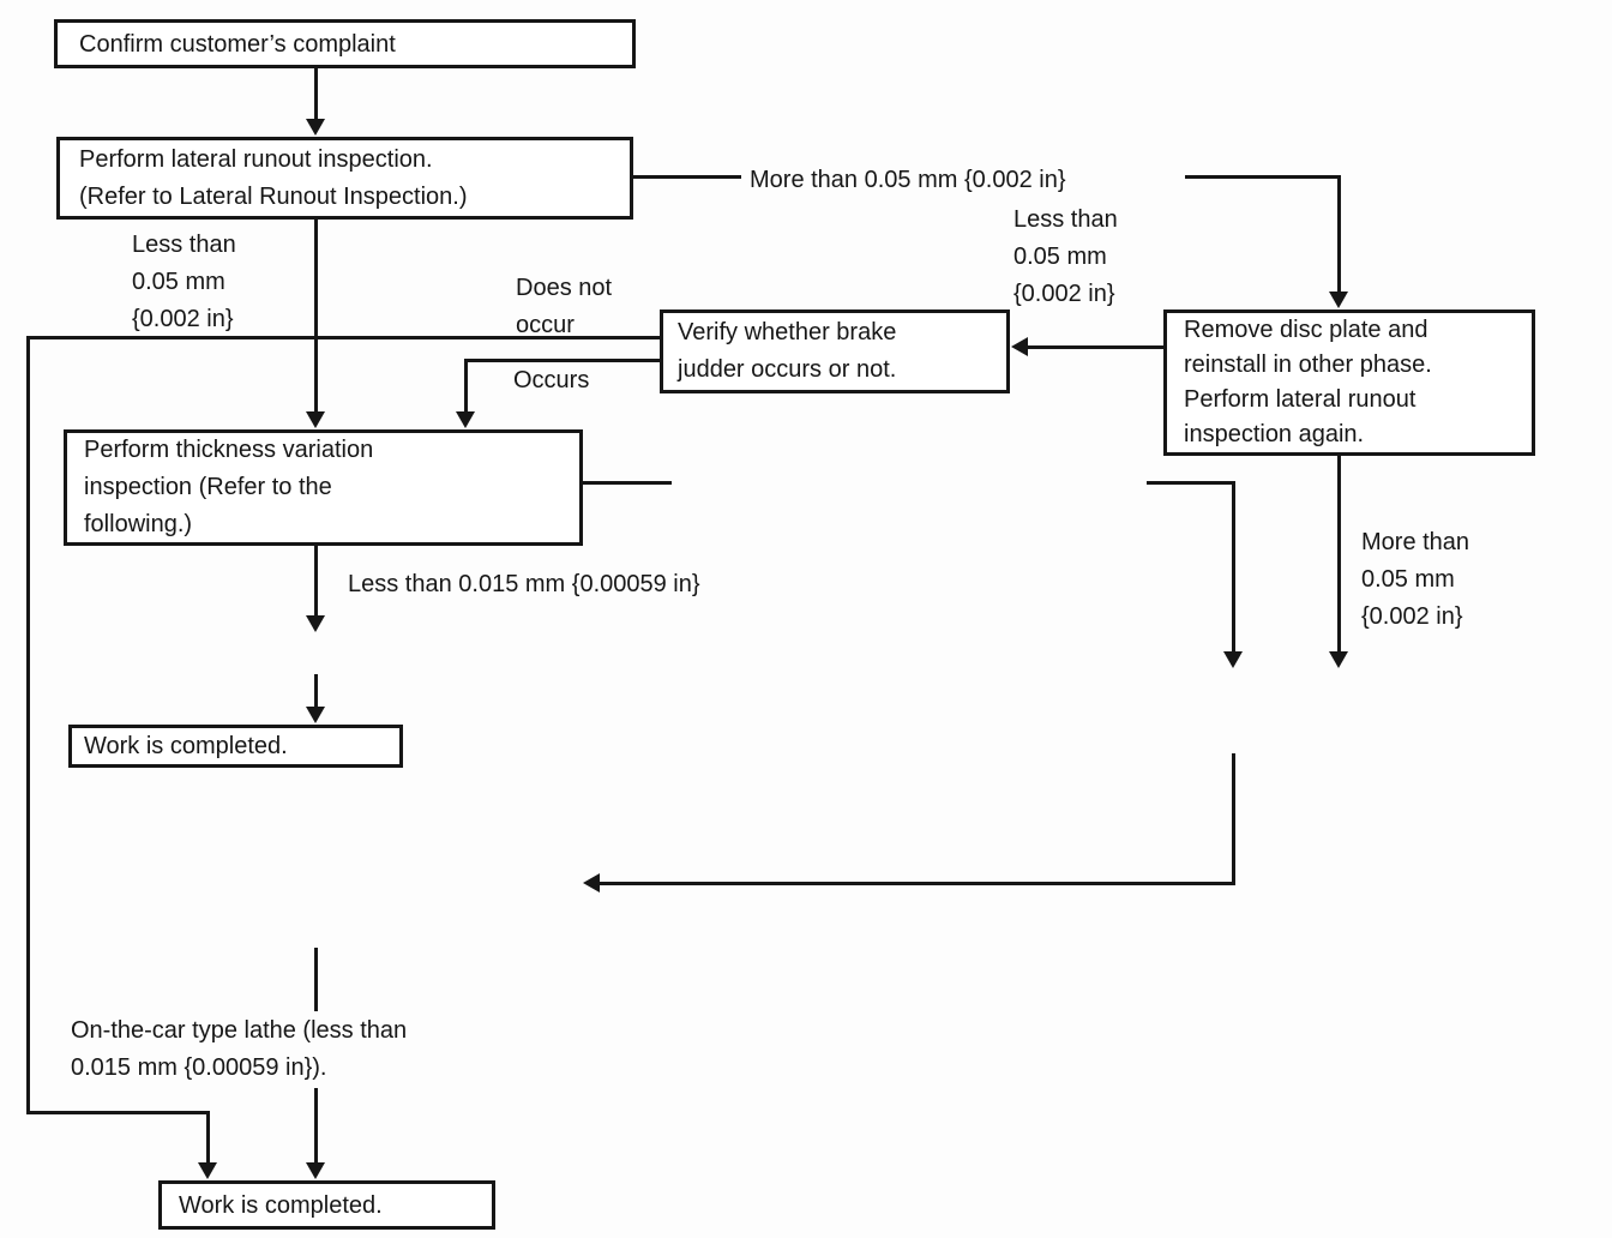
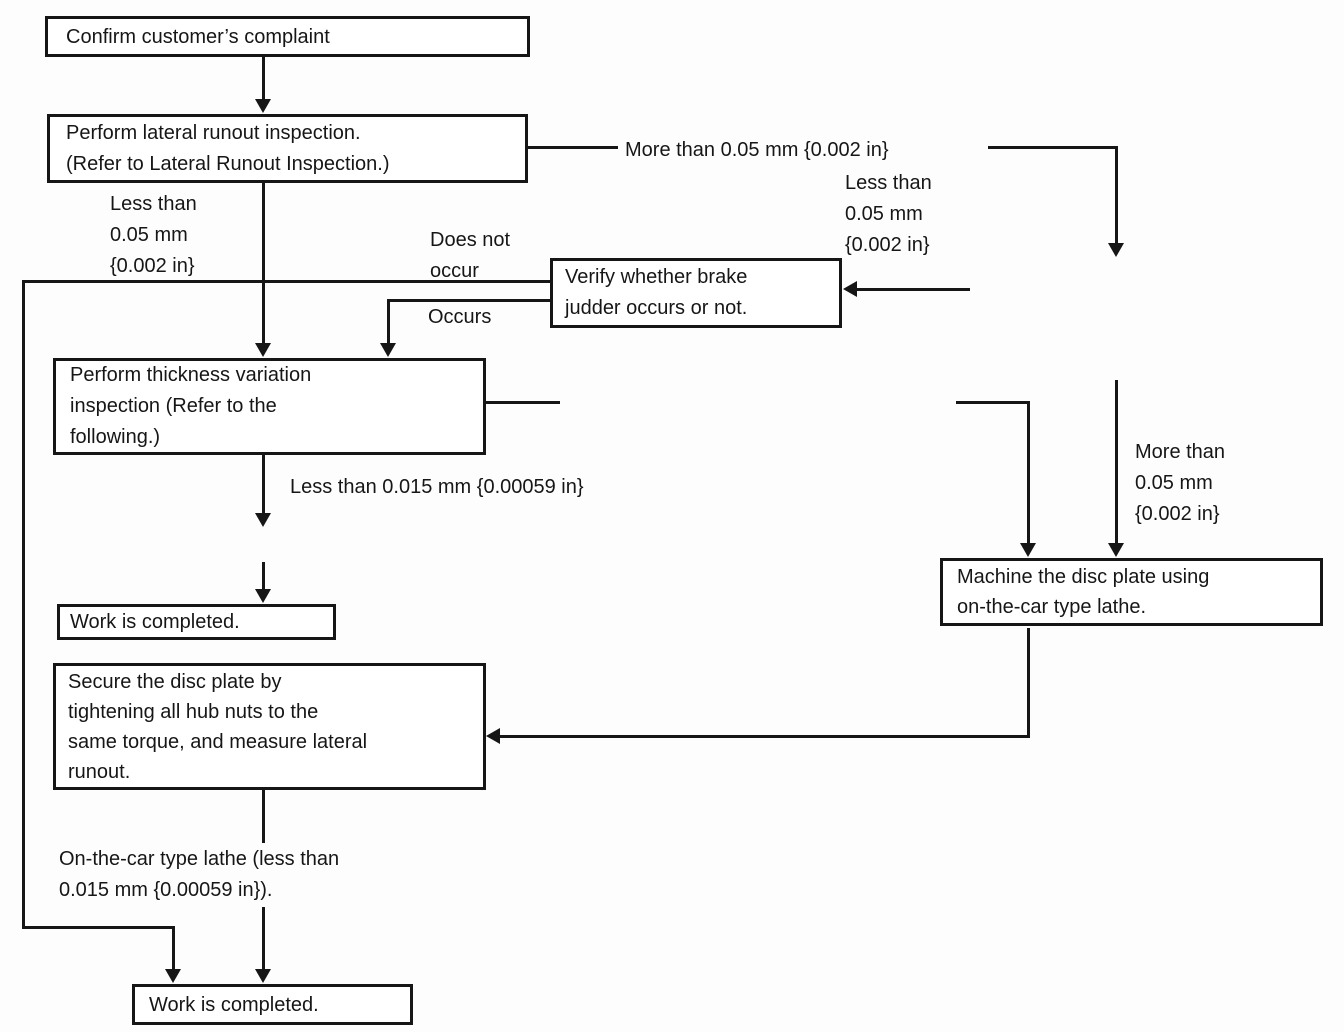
  Confirm customer’s complaint
  Perform lateral runout inspection.
  (Refer to Lateral Runout Inspection.)
  Verify whether brake
  judder occurs or not.
- Remove disc plate and
- reinstall in other phase.
- Perform lateral runout
- inspection again.
  Perform thickness variation
  inspection (Refer to the
  following.)
  Work is completed.
+ Machine the disc plate using
+ on-the-car type lathe.
+ Secure the disc plate by
+ tightening all hub nuts to the
+ same torque, and measure lateral
+ runout.
  Work is completed.
  More than 0.05 mm {0.002 in}
  Less than
  0.05 mm
  {0.002 in}
  Less than
  0.05 mm
  {0.002 in}
  Does not
  occur
  Occurs
  Less than 0.015 mm {0.00059 in}
  More than
  0.05 mm
  {0.002 in}
  On-the-car type lathe (less than
  0.015 mm {0.00059 in}).
